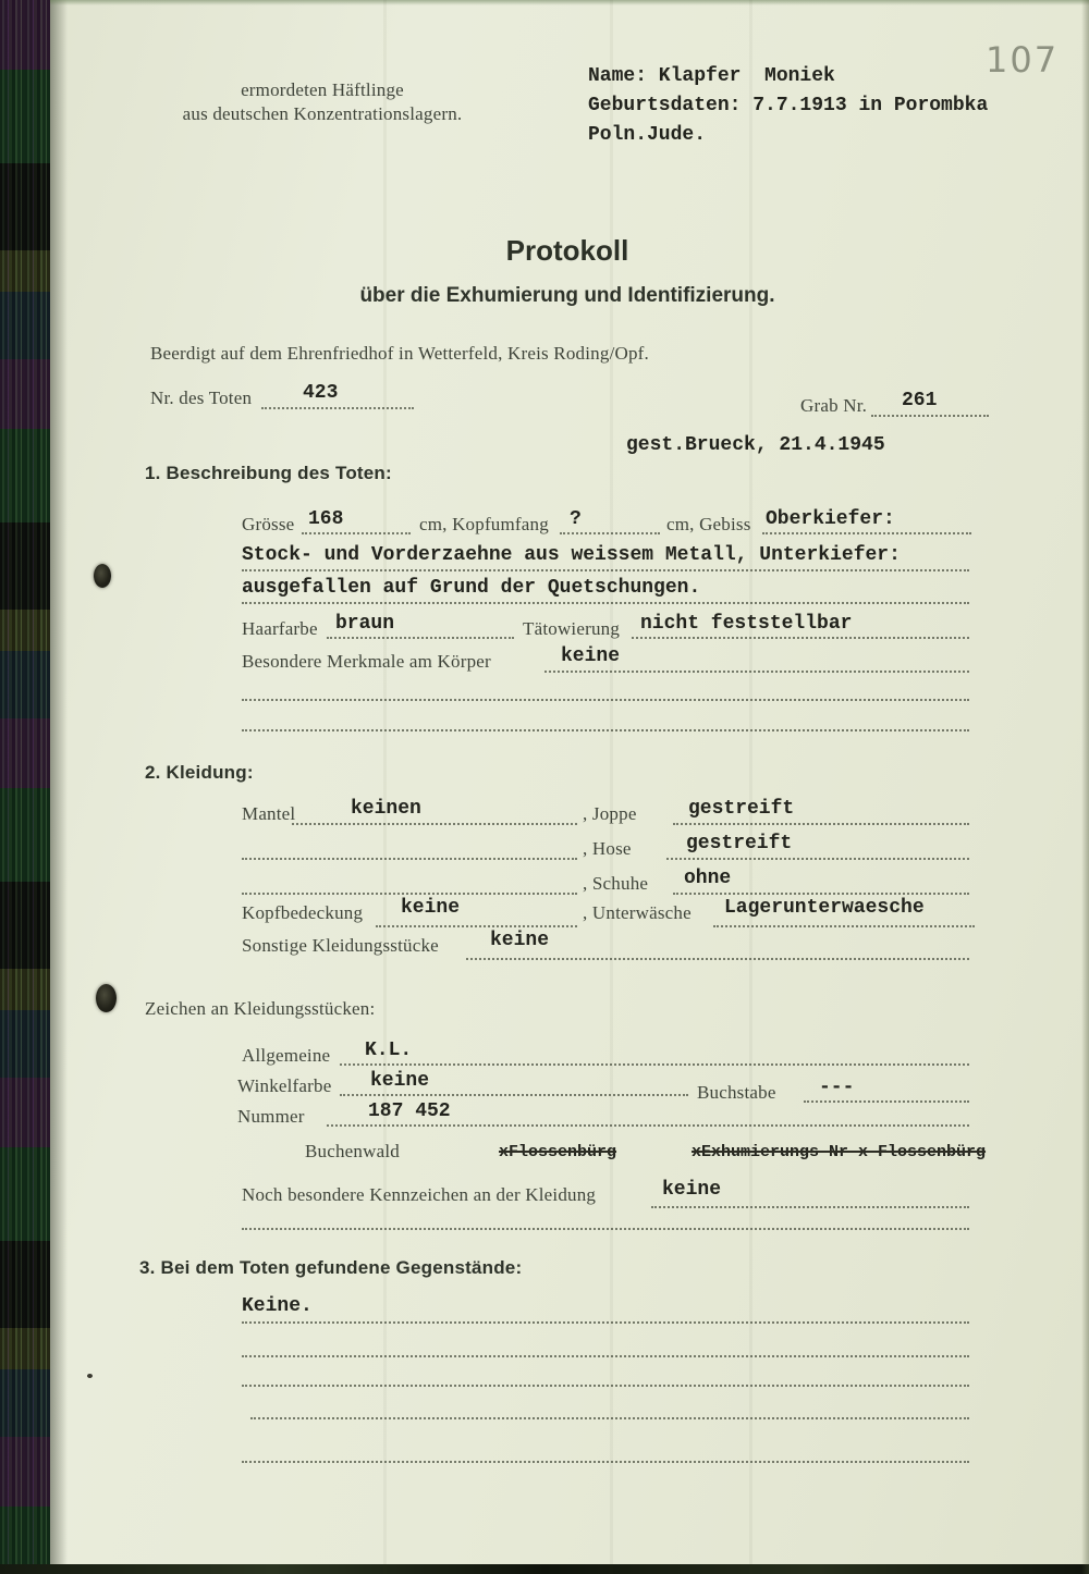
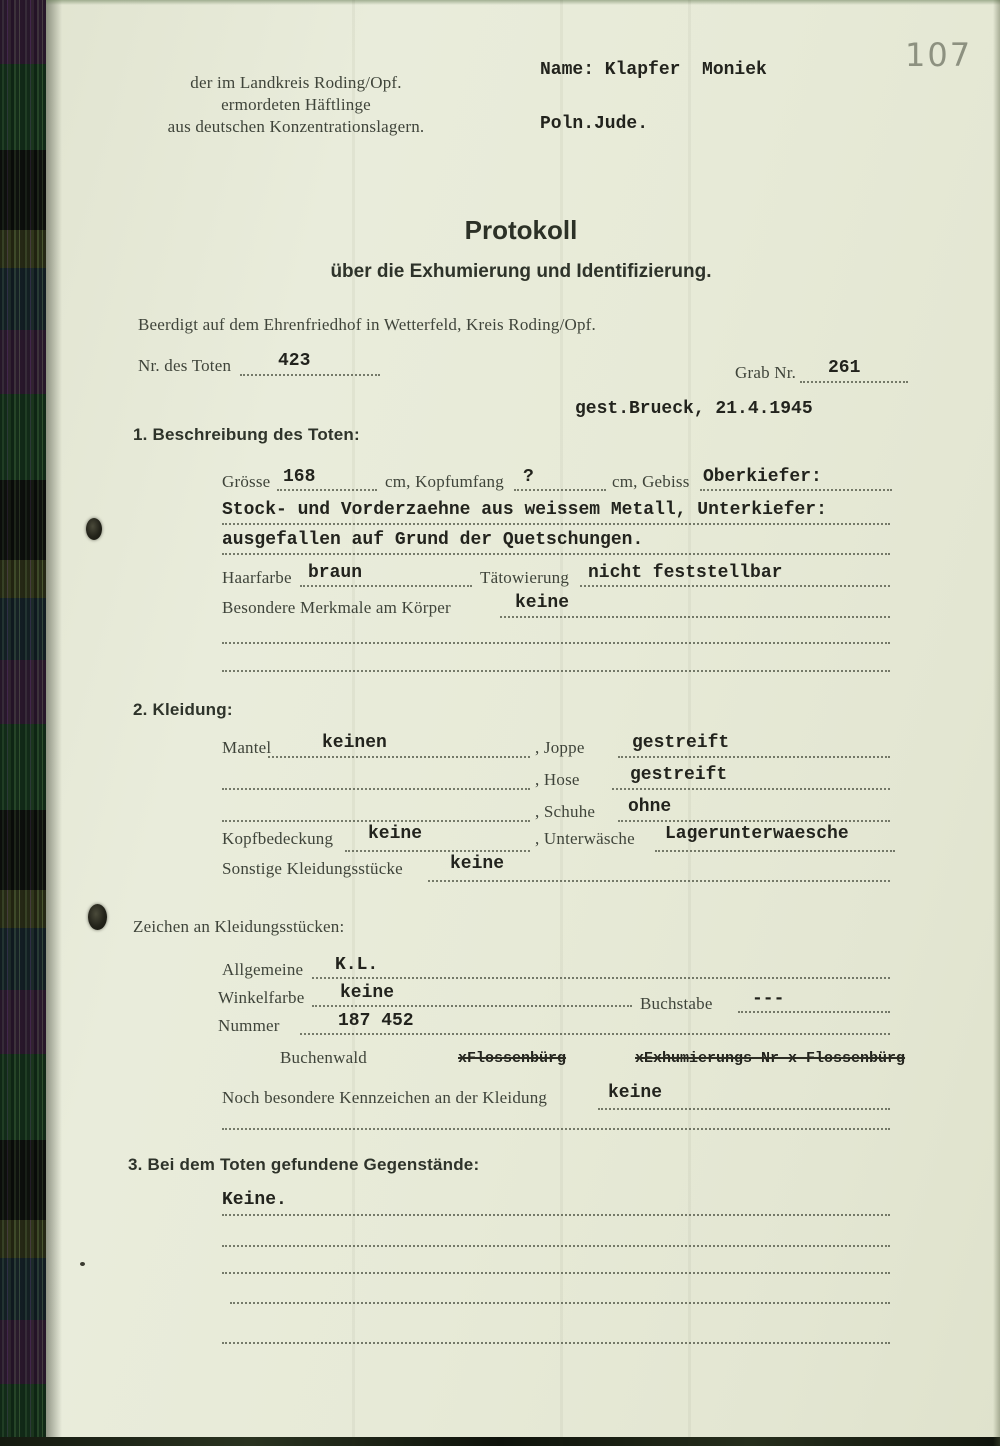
  107
+ der im Landkreis Roding/Opf.
  ermordeten Häftlinge
  aus deutschen Konzentrationslagern.
  Name: Klapfer Moniek
- Geburtsdaten: 7.7.1913 in Porombka
  Poln.Jude.
  Protokoll
  über die Exhumierung und Identifizierung.
  Beerdigt auf dem Ehrenfriedhof in Wetterfeld, Kreis Roding/Opf.
  Nr. des Toten
  423
  Grab Nr.
  261
  gest.Brueck, 21.4.1945
  1. Beschreibung des Toten:
  Grösse
  168
  cm, Kopfumfang
  ?
  cm, Gebiss
  Oberkiefer:
  Stock- und Vorderzaehne aus weissem Metall, Unterkiefer:
  ausgefallen auf Grund der Quetschungen.
  Haarfarbe
  braun
  Tätowierung
  nicht feststellbar
  Besondere Merkmale am Körper
  keine
  2. Kleidung:
  Mantel
  keinen
  , Joppe
  gestreift
  , Hose
  gestreift
  , Schuhe
  ohne
  Kopfbedeckung
  keine
  , Unterwäsche
  Lagerunterwaesche
  Sonstige Kleidungsstücke
  keine
  Zeichen an Kleidungsstücken:
  Allgemeine
  K.L.
  Winkelfarbe
  keine
  Buchstabe
  ---
  Nummer
  187 452
  Buchenwald
  xFlossenbürg
  xExhumierungs-Nr x Flossenbürg
  Noch besondere Kennzeichen an der Kleidung
  keine
  3. Bei dem Toten gefundene Gegenstände:
  Keine.
